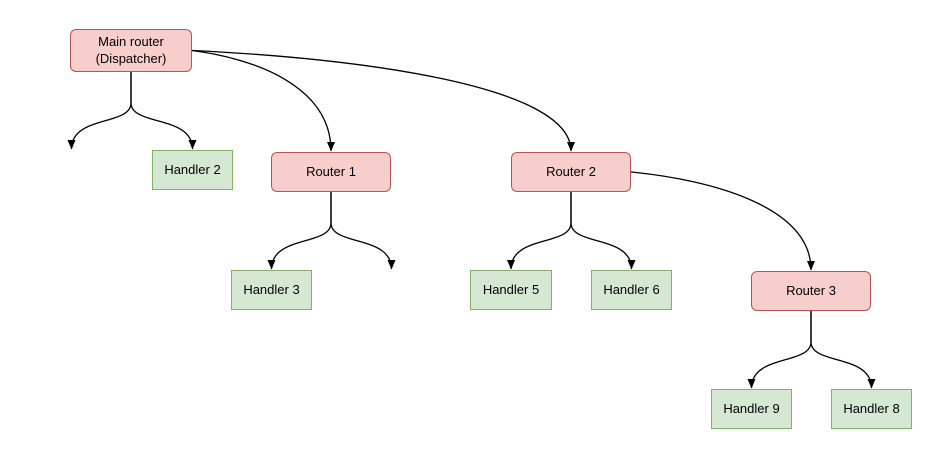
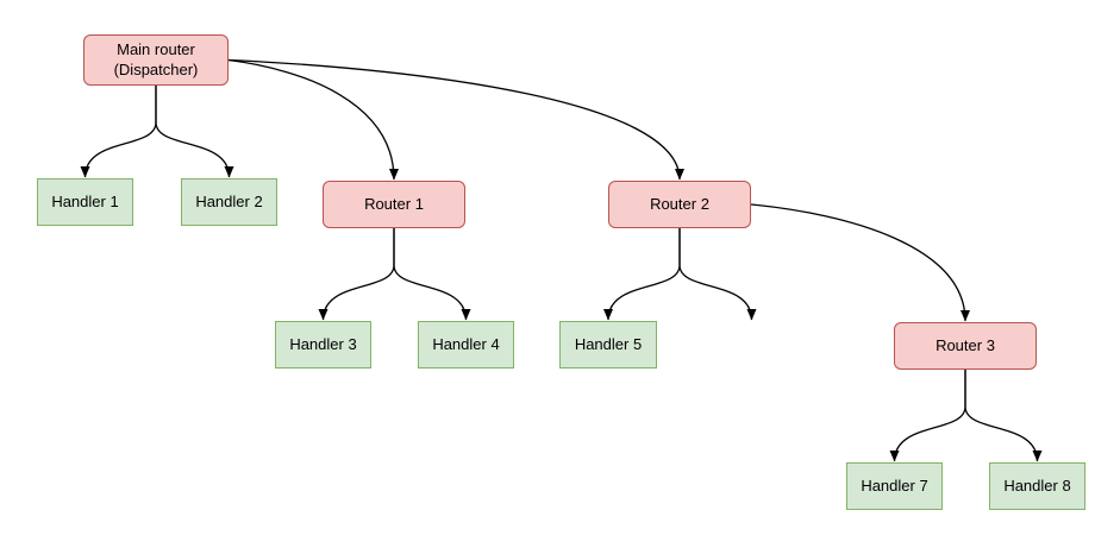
  Main router
  (Dispatcher)
+ Handler 1
  Handler 2
  Router 1
  Router 2
  Handler 3
+ Handler 4
  Handler 5
- Handler 6
  Router 3
- Handler 9
+ Handler 7
  Handler 8
